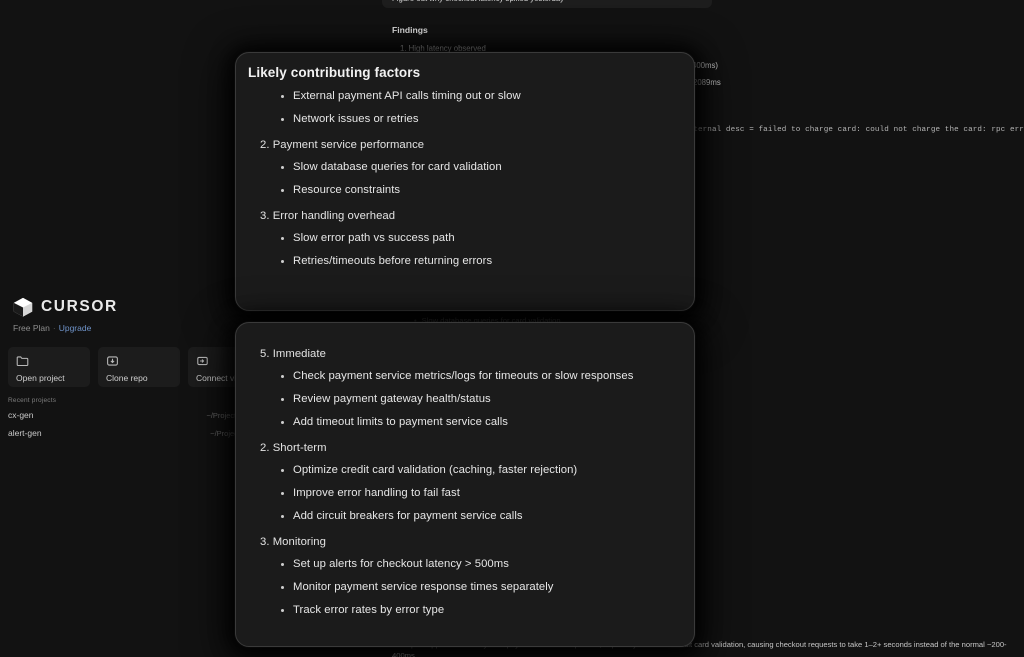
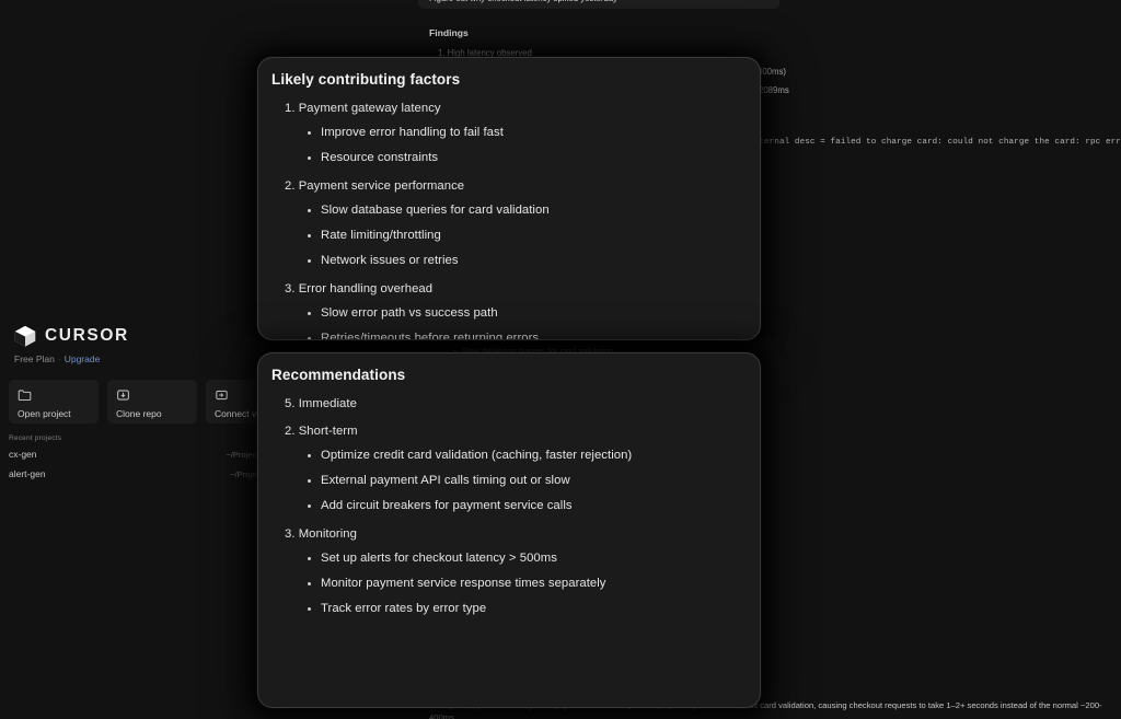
  CURSOR
  Free Plan
  ·
  Upgrade
  Open project
  Clone repo
  Connect v
  cx-gen
  ~/Projec
  alert-gen
  ~/Proje
  Findings
  1. High latency observed
  00ms)
  2089ms
  ternal desc = failed to charge card: could not charge the card: rpc err
  Slow database queries for card validation
  Likely contributing factors
+ 1. Payment gateway latency
- External payment API calls timing out or slow
+ Improve error handling to fail fast
- Network issues or retries
+ Resource constraints
  2. Payment service performance
  Slow database queries for card validation
+ Rate limiting/throttling
- Resource constraints
+ Network issues or retries
  3. Error handling overhead
  Slow error path vs success path
  Retries/timeouts before returning errors
+ Recommendations
  5. Immediate
- Check payment service metrics/logs for timeouts or slow responses
- Review payment gateway health/status
- Add timeout limits to payment service calls
  2. Short-term
  Optimize credit card validation (caching, faster rejection)
- Improve error handling to fail fast
+ External payment API calls timing out or slow
  Add circuit breakers for payment service calls
  3. Monitoring
  Set up alerts for checkout latency > 500ms
  Monitor payment service response times separately
  Track error rates by error type
